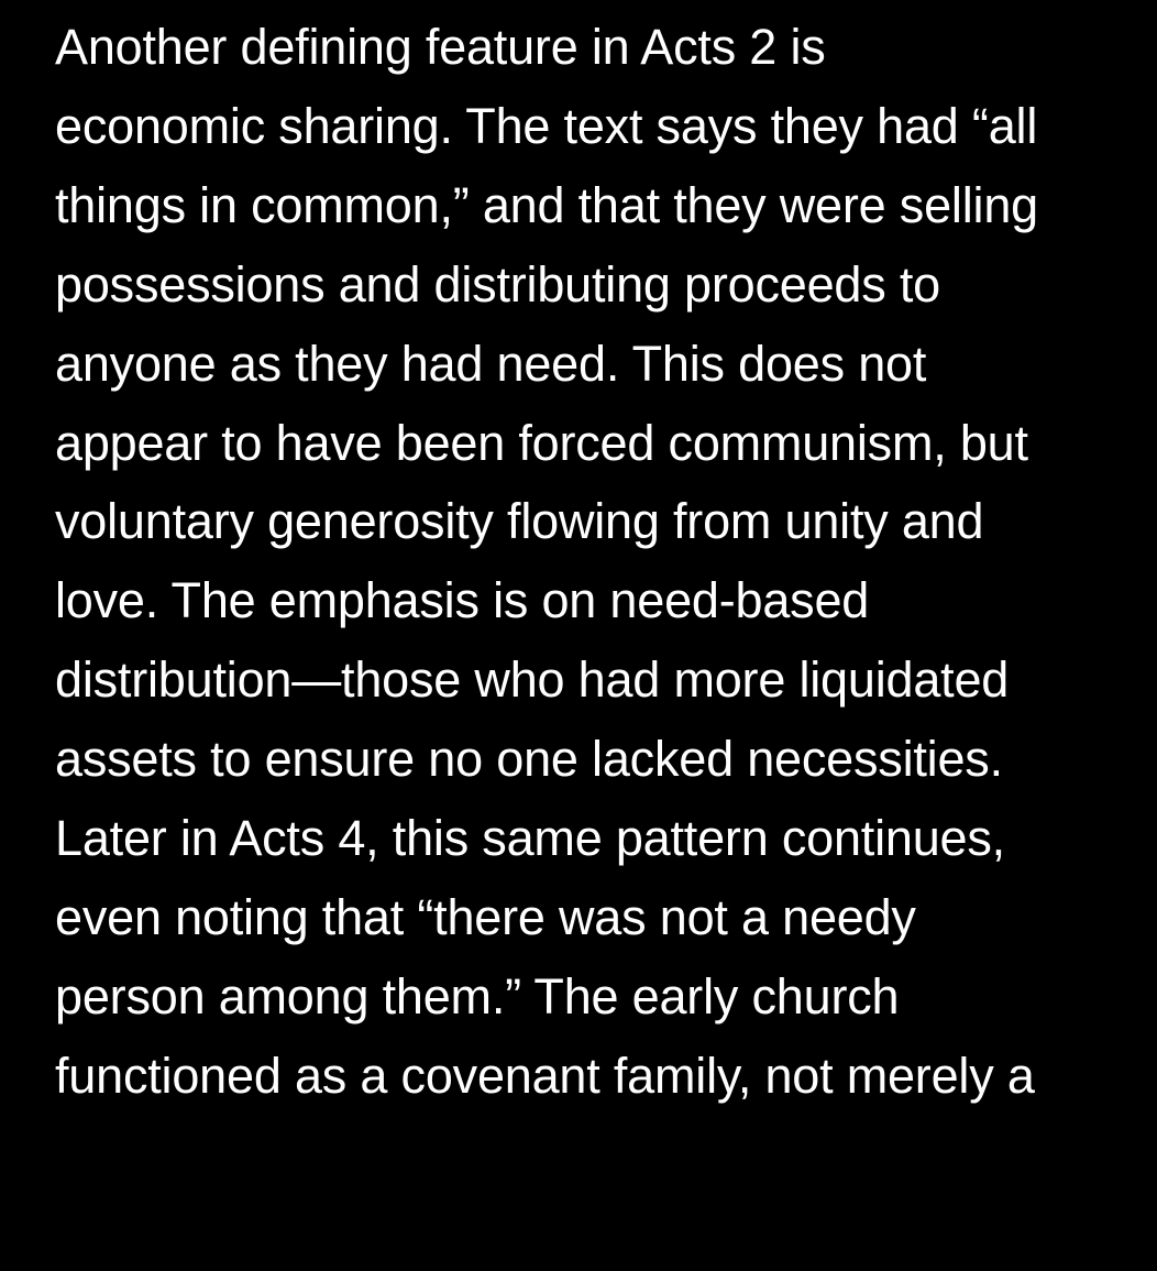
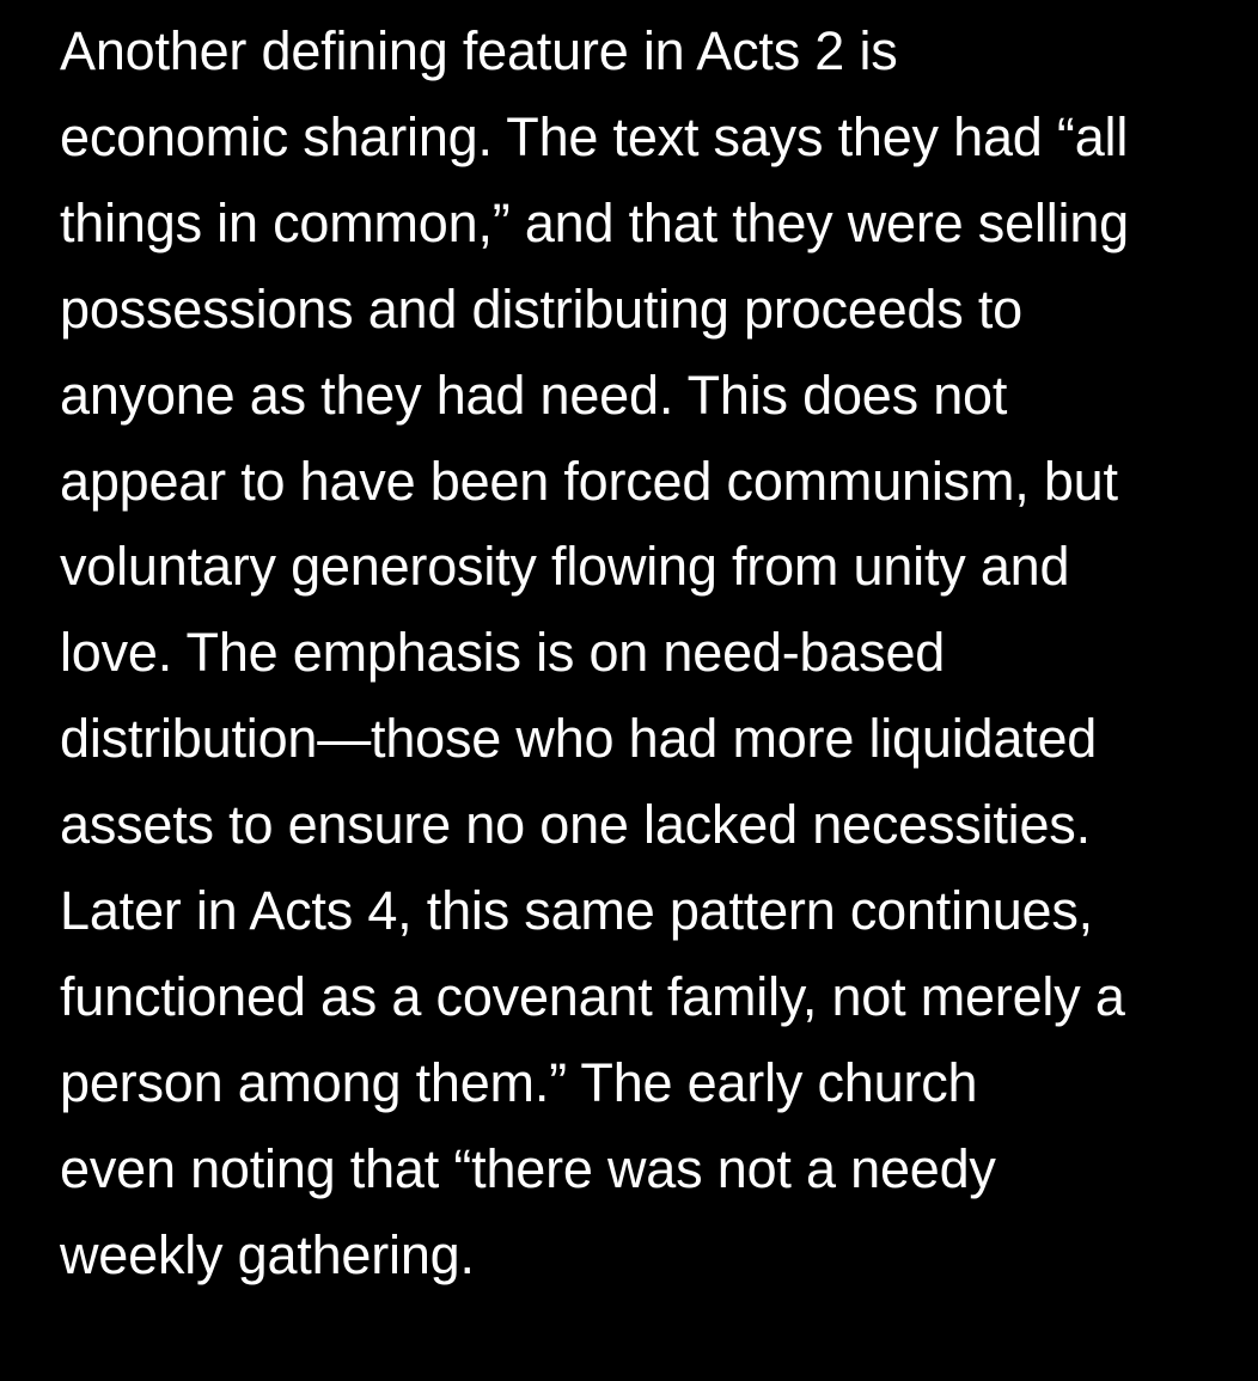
  Another defining feature in Acts 2 is
  economic sharing. The text says they had “all
  things in common,” and that they were selling
  possessions and distributing proceeds to
  anyone as they had need. This does not
  appear to have been forced communism, but
  voluntary generosity flowing from unity and
  love. The emphasis is on need-based
  distribution—those who had more liquidated
  assets to ensure no one lacked necessities.
  Later in Acts 4, this same pattern continues,
- even noting that “there was not a needy
+ functioned as a covenant family, not merely a
  person among them.” The early church
- functioned as a covenant family, not merely a
+ even noting that “there was not a needy
+ weekly gathering.
